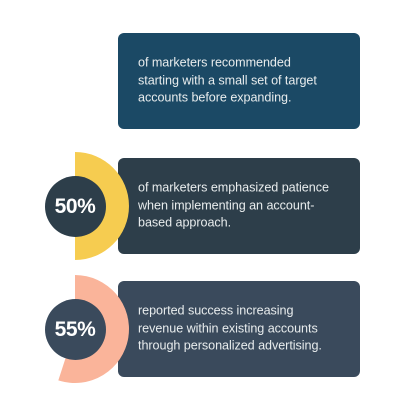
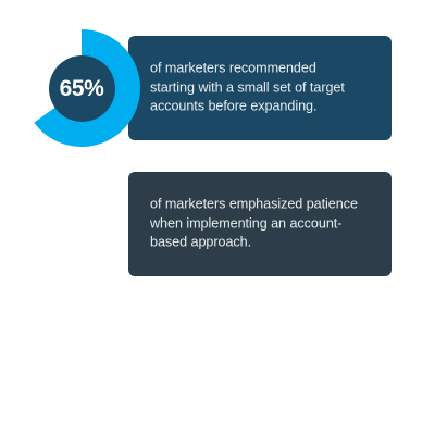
  of marketers recommended
  starting with a small set of target
  accounts before expanding.
+ 65%
  of marketers emphasized patience
  when implementing an account-
  based approach.
- 50%
- reported success increasing
- revenue within existing accounts
- through personalized advertising.
- 55%
